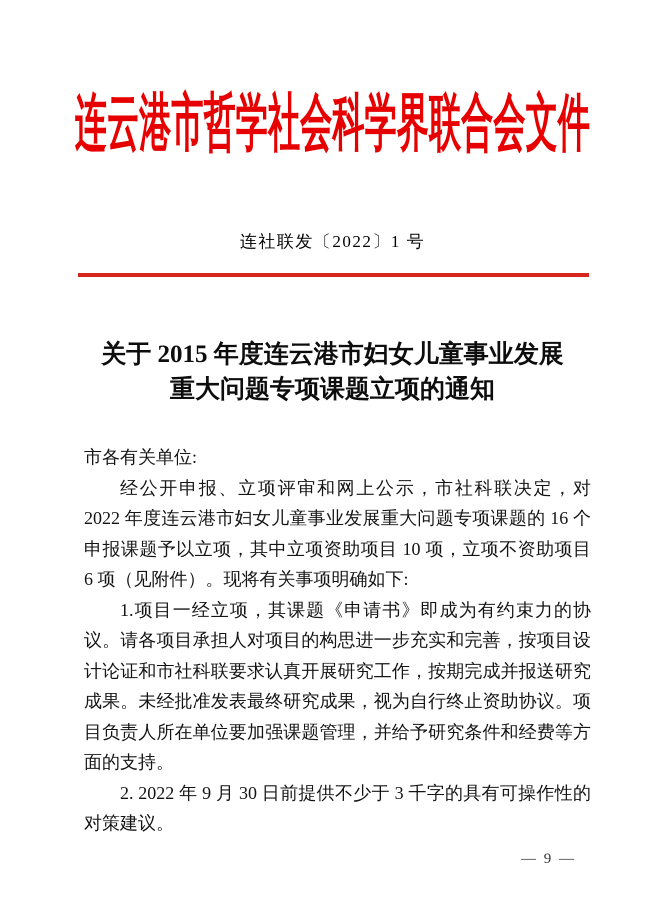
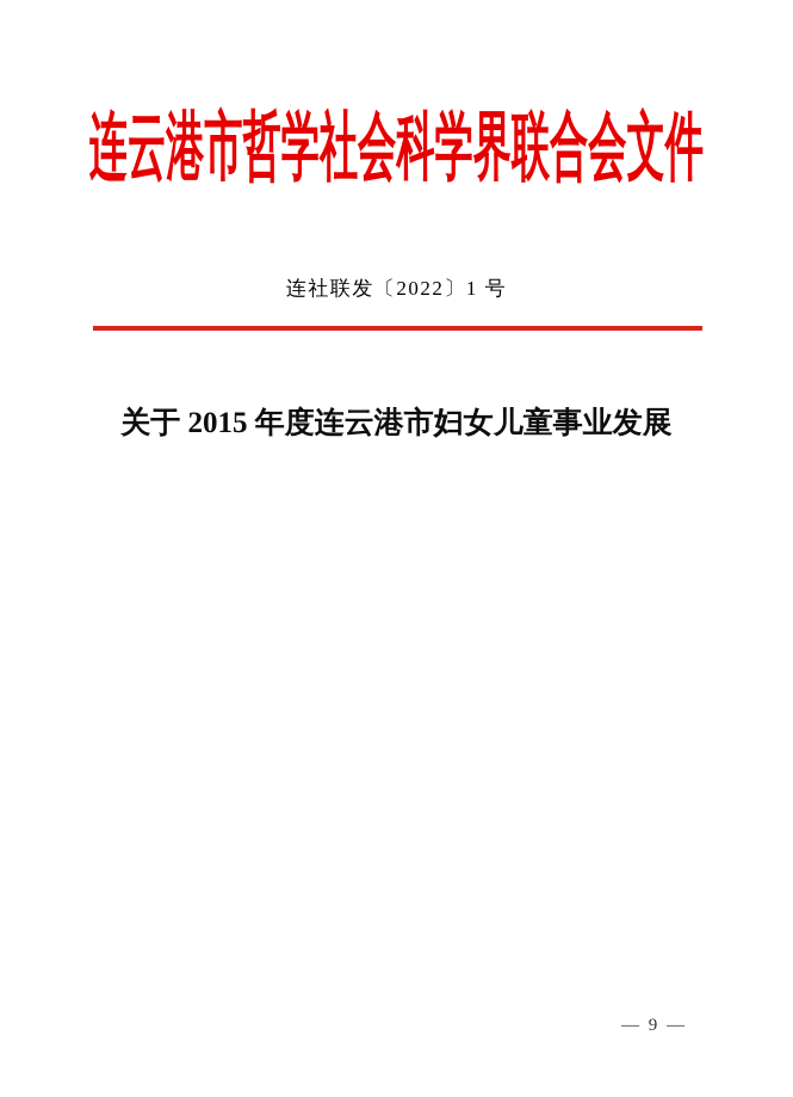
  连云港市哲学社会科学界联合会文件
  连社联发〔2022〕1 号
  关于 2015 年度连云港市妇女儿童事业发展
- 重大问题专项课题立项的通知
- 市各有关单位:
- 经公开申报、立项评审和网上公示，市社科联决定，对 2022 年度连云港市妇女儿童事业发展重大问题专项课题的 16 个申报课题予以立项，其中立项资助项目 10 项，立项不资助项目 6 项（见附件）。现将有关事项明确如下:
- 1.项目一经立项，其课题《申请书》即成为有约束力的协议。请各项目承担人对项目的构思进一步充实和完善，按项目设计论证和市社科联要求认真开展研究工作，按期完成并报送研究成果。未经批准发表最终研究成果，视为自行终止资助协议。项目负责人所在单位要加强课题管理，并给予研究条件和经费等方面的支持。
- 2. 2022 年 9 月 30 日前提供不少于 3 千字的具有可操作性的对策建议。
  — 9 —
